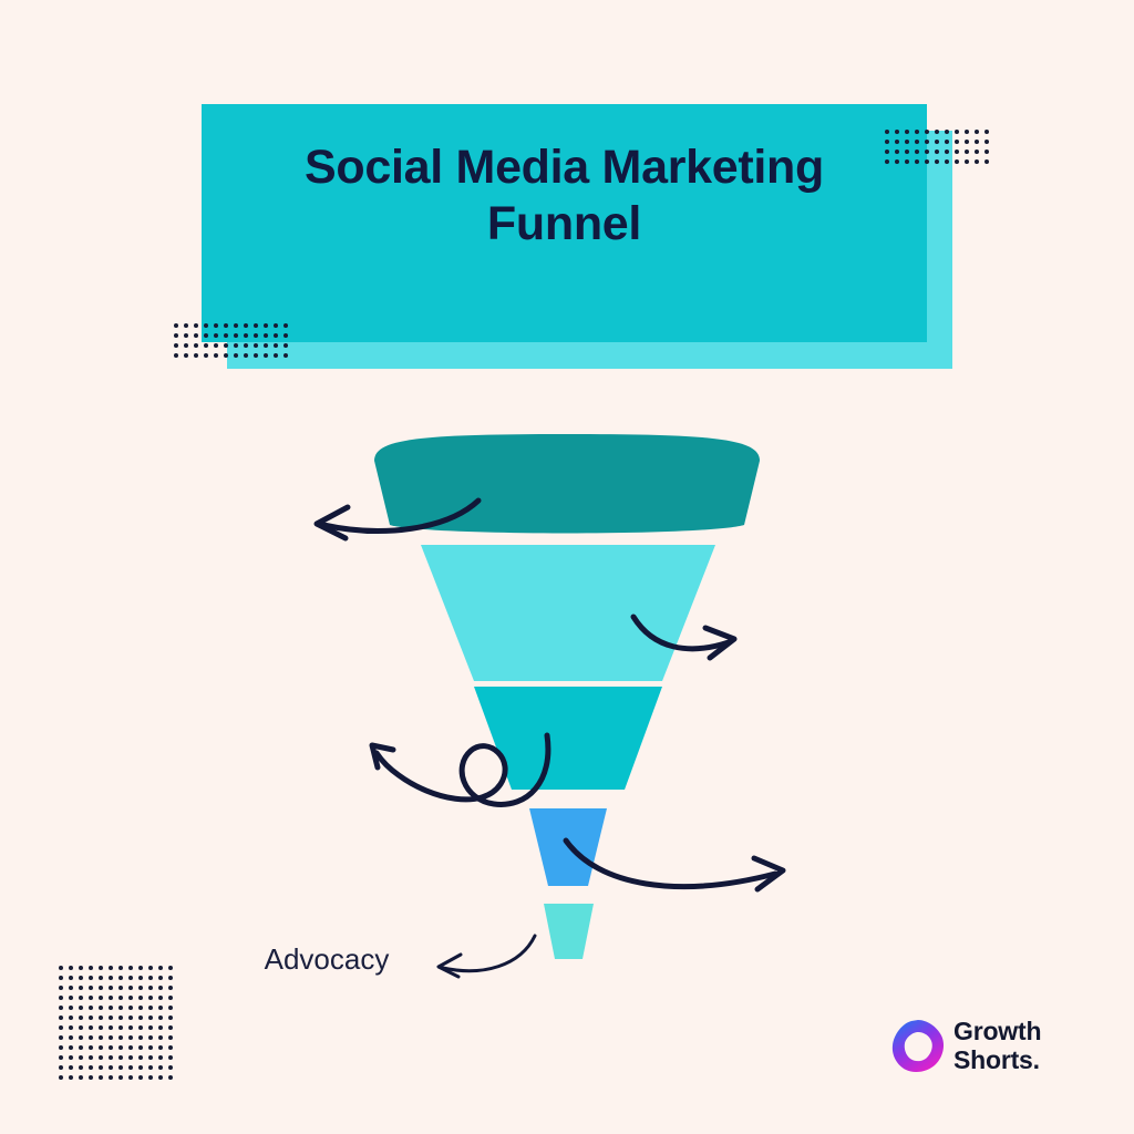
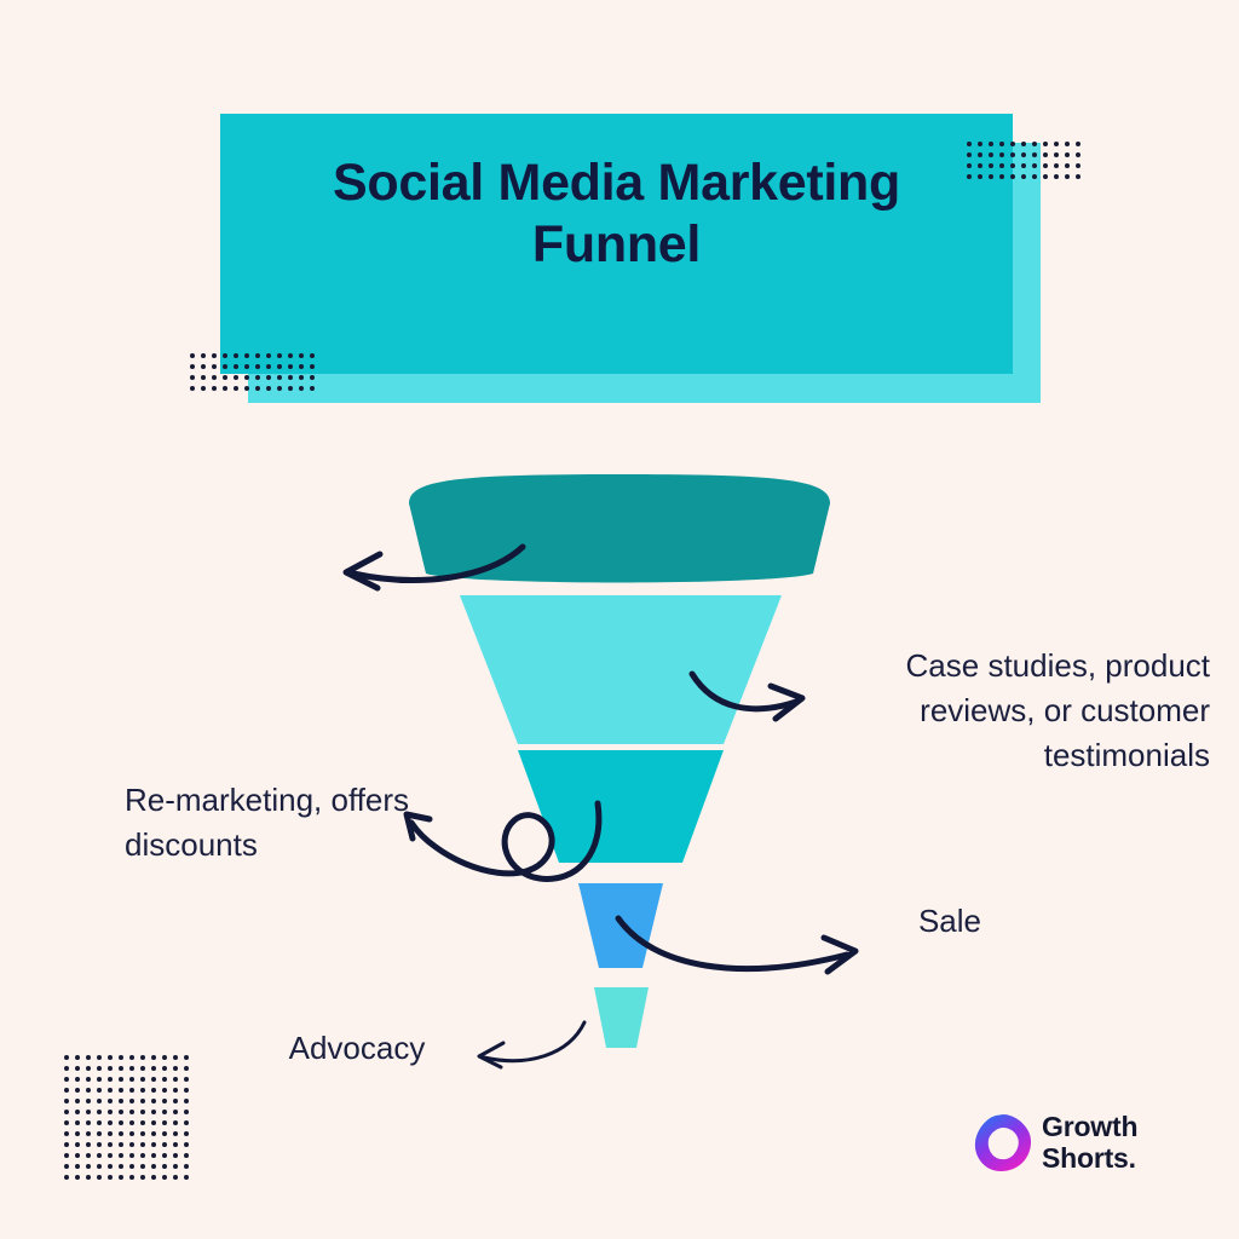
  Social Media Marketing
  Funnel
+ Case studies, product
+ reviews, or customer
+ testimonials
+ Re-marketing, offers
+ discounts
+ Sale
  Advocacy
  Growth
  Shorts.
